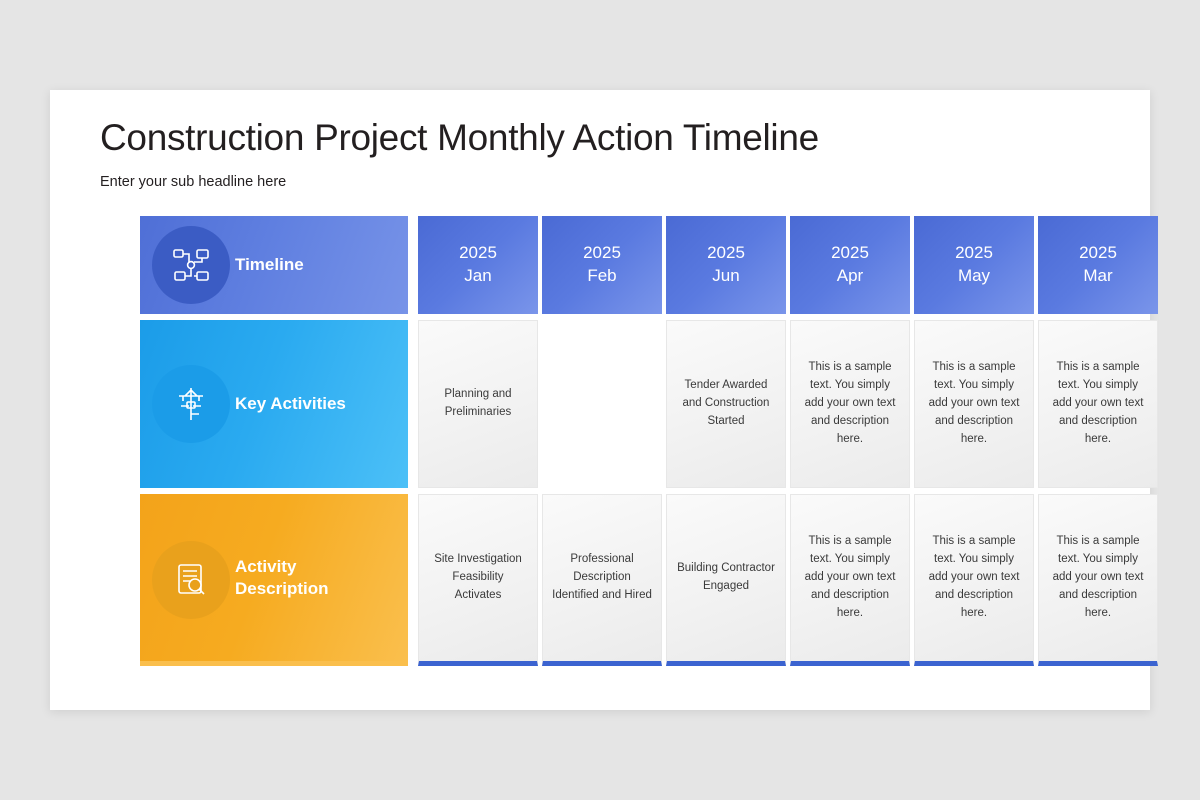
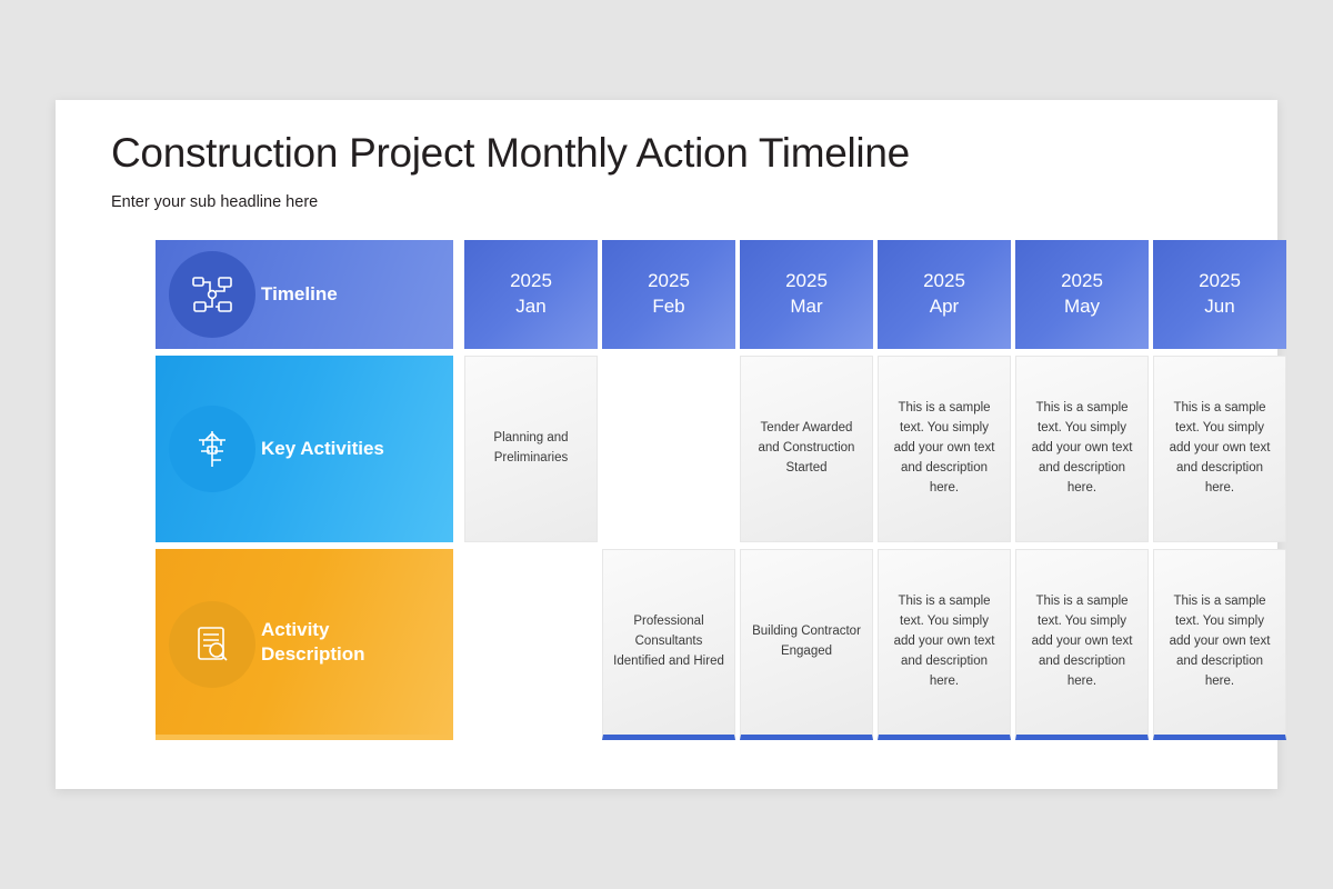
  Construction Project Monthly Action Timeline
  Enter your sub headline here
  Timeline
  2025
  Jan
  2025
  Feb
  2025
- Jun
+ Mar
  2025
  Apr
  2025
  May
  2025
- Mar
+ Jun
  Key Activities
  Planning and Preliminaries
  Tender Awarded and Construction Started
  This is a sample text. You simply add your own text and description here.
  This is a sample text. You simply add your own text and description here.
  This is a sample text. You simply add your own text and description here.
  Activity
  Description
- Site Investigation Feasibility Activates
- Professional Description Identified and Hired
+ Professional Consultants Identified and Hired
  Building Contractor Engaged
  This is a sample text. You simply add your own text and description here.
  This is a sample text. You simply add your own text and description here.
  This is a sample text. You simply add your own text and description here.
